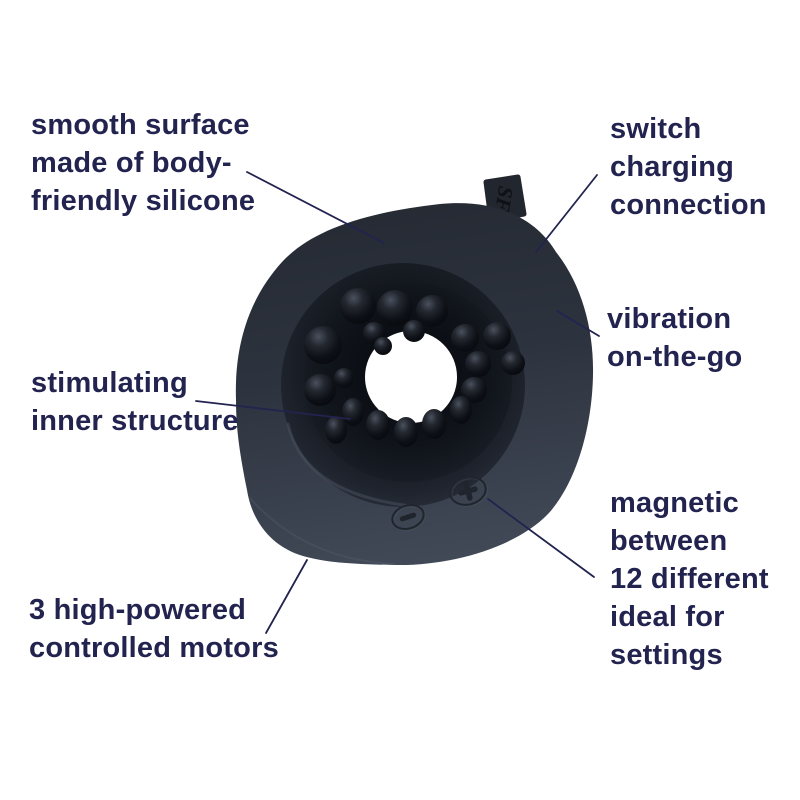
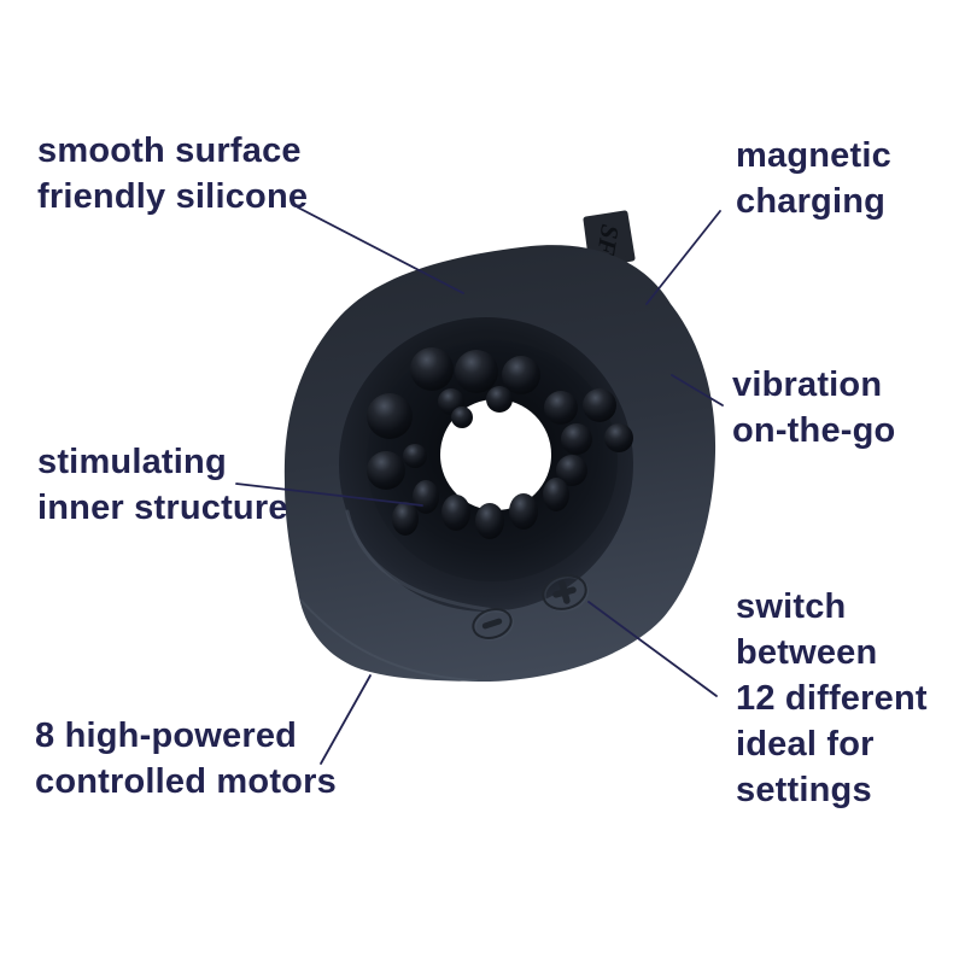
  smooth surface
- made of body-
  friendly silicone
- switch
+ magnetic
  charging
- connection
  vibration
  on-the-go
  stimulating
  inner structure
- 3 high-powered
+ 8 high-powered
  controlled motors
- magnetic
+ switch
  between
  12 different
  ideal for
  settings
